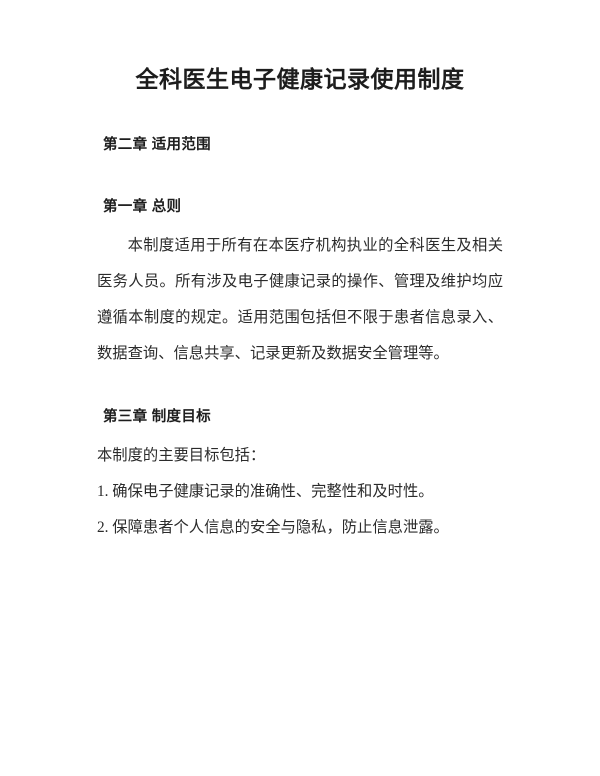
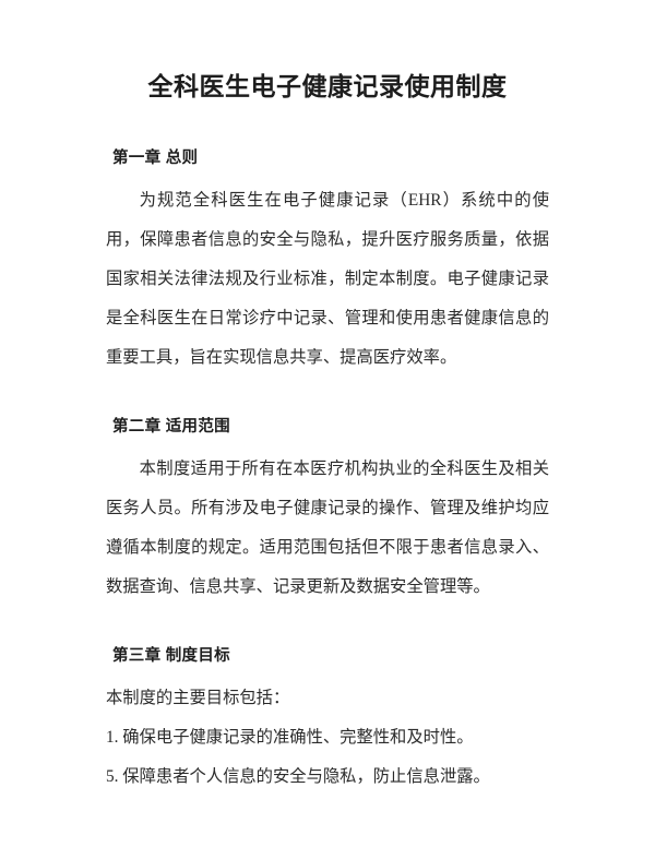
  全科医生电子健康记录使用制度
- 第二章 适用范围
+ 第一章 总则
+ 为规范全科医生在电子健康记录（EHR）系统中的使用，保障患者信息的安全与隐私，提升医疗服务质量，依据国家相关法律法规及行业标准，制定本制度。电子健康记录是全科医生在日常诊疗中记录、管理和使用患者健康信息的重要工具，旨在实现信息共享、提高医疗效率。
- 第一章 总则
+ 第二章 适用范围
  本制度适用于所有在本医疗机构执业的全科医生及相关医务人员。所有涉及电子健康记录的操作、管理及维护均应遵循本制度的规定。适用范围包括但不限于患者信息录入、数据查询、信息共享、记录更新及数据安全管理等。
  第三章 制度目标
  本制度的主要目标包括：
  1. 确保电子健康记录的准确性、完整性和及时性。
- 2. 保障患者个人信息的安全与隐私，防止信息泄露。
+ 5. 保障患者个人信息的安全与隐私，防止信息泄露。
